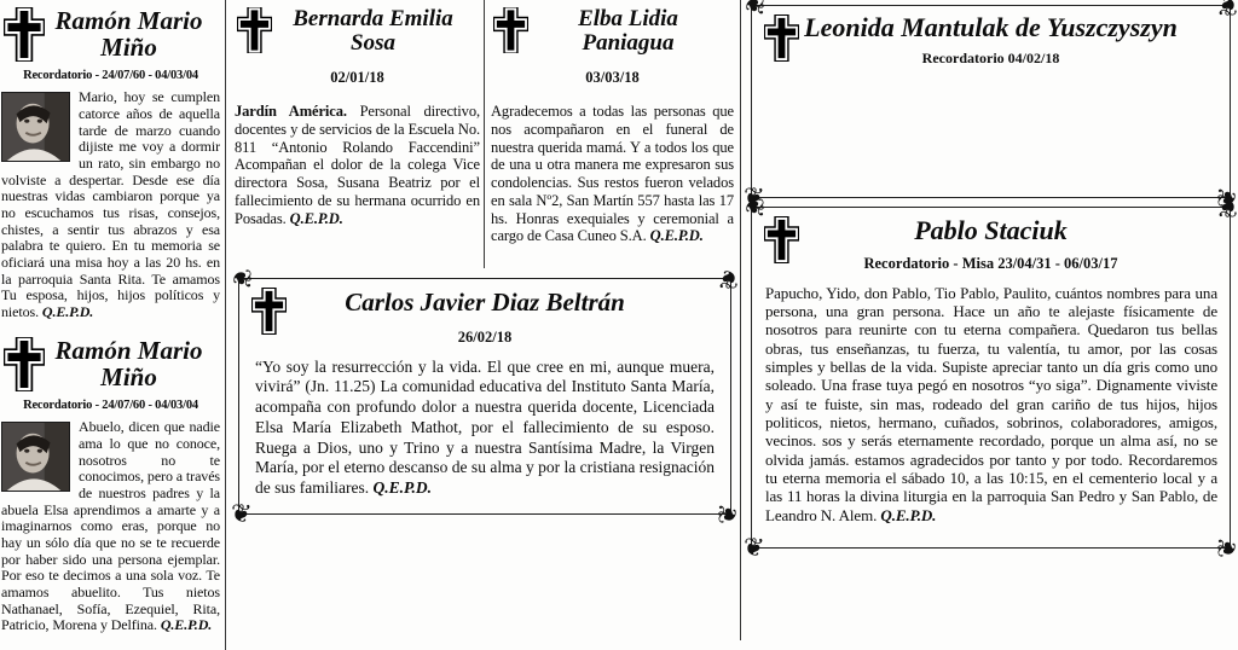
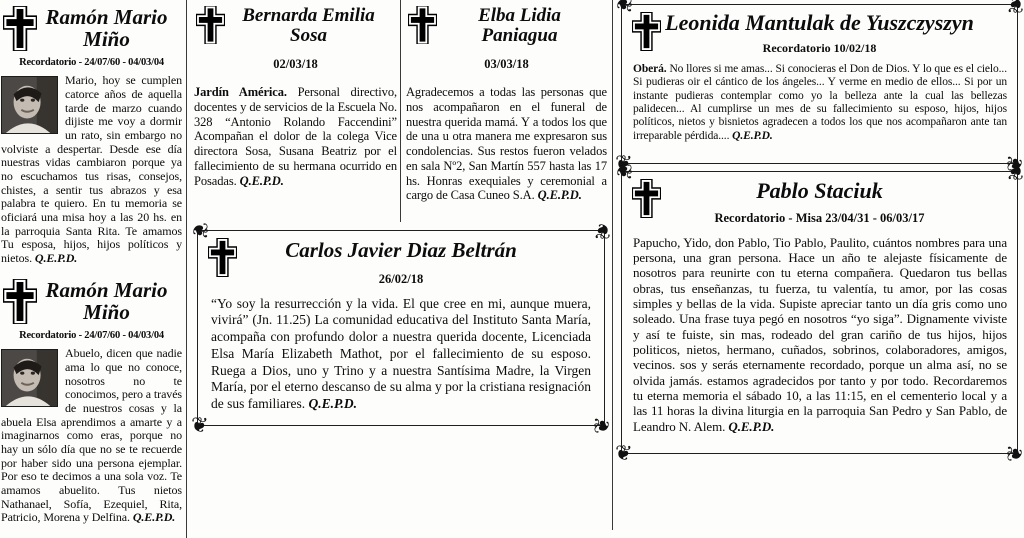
  Ramón Mario
  Miño
  Recordatorio - 24/07/60 - 04/03/04
  Mario, hoy se cumplen catorce años de aquella tarde de marzo cuando dijiste me voy a dormir un rato, sin embargo no volviste a despertar. Desde ese día nuestras vidas cambiaron porque ya no escuchamos tus risas, consejos, chistes, a sentir tus abrazos y esa palabra te quiero. En tu memoria se oficiará una misa hoy a las 20 hs. en la parroquia Santa Rita. Te amamos Tu esposa, hijos, hijos políticos y nietos. Q.E.P.D.
  Ramón Mario
  Miño
  Recordatorio - 24/07/60 - 04/03/04
- Abuelo, dicen que nadie ama lo que no conoce, nosotros no te conocimos, pero a través de nuestros padres y la abuela Elsa aprendimos a amarte y a imaginarnos como eras, porque no hay un sólo día que no se te recuerde por haber sido una persona ejemplar. Por eso te decimos a una sola voz. Te amamos abuelito. Tus nietos Nathanael, Sofía, Ezequiel, Rita, Patricio, Morena y Delfina. Q.E.P.D.
+ Abuelo, dicen que nadie ama lo que no conoce, nosotros no te conocimos, pero a través de nuestros cosas y la abuela Elsa aprendimos a amarte y a imaginarnos como eras, porque no hay un sólo día que no se te recuerde por haber sido una persona ejemplar. Por eso te decimos a una sola voz. Te amamos abuelito. Tus nietos Nathanael, Sofía, Ezequiel, Rita, Patricio, Morena y Delfina. Q.E.P.D.
  Bernarda Emilia
  Sosa
- 02/01/18
+ 02/03/18
- Jardín América. Personal directivo, docentes y de servicios de la Escuela No. 811 “Antonio Rolando Faccendini” Acompañan el dolor de la colega Vice directora Sosa, Susana Beatriz por el fallecimiento de su hermana ocurrido en Posadas. Q.E.P.D.
+ Jardín América. Personal directivo, docentes y de servicios de la Escuela No. 328 “Antonio Rolando Faccendini” Acompañan el dolor de la colega Vice directora Sosa, Susana Beatriz por el fallecimiento de su hermana ocurrido en Posadas. Q.E.P.D.
  Elba Lidia
  Paniagua
  03/03/18
  Agradecemos a todas las personas que nos acompañaron en el funeral de nuestra querida mamá. Y a todos los que de una u otra manera me expresaron sus condolencias. Sus restos fueron velados en sala Nº2, San Martín 557 hasta las 17 hs. Honras exequiales y ceremonial a cargo de Casa Cuneo S.A. Q.E.P.D.
  Carlos Javier Diaz Beltrán
  26/02/18
  “Yo soy la resurrección y la vida. El que cree en mi, aunque muera, vivirá” (Jn. 11.25) La comunidad educativa del Instituto Santa María, acompaña con profundo dolor a nuestra querida docente, Licenciada Elsa María Elizabeth Mathot, por el fallecimiento de su esposo. Ruega a Dios, uno y Trino y a nuestra Santísima Madre, la Virgen María, por el eterno descanso de su alma y por la cristiana resignación de sus familiares. Q.E.P.D.
  Leonida Mantulak de Yuszczyszyn
- Recordatorio 04/02/18
+ Recordatorio 10/02/18
+ Oberá. No llores si me amas... Si conocieras el Don de Dios. Y lo que es el cielo... Si pudieras oir el cántico de los ángeles... Y verme en medio de ellos... Si por un instante pudieras contemplar como yo la belleza ante la cual las bellezas palidecen... Al cumplirse un mes de su fallecimiento su esposo, hijos, hijos políticos, nietos y bisnietos agradecen a todos los que nos acompañaron ante tan irreparable pérdida.... Q.E.P.D.
  Pablo Staciuk
  Recordatorio - Misa 23/04/31 - 06/03/17
- Papucho, Yido, don Pablo, Tio Pablo, Paulito, cuántos nombres para una persona, una gran persona. Hace un año te alejaste físicamente de nosotros para reunirte con tu eterna compañera. Quedaron tus bellas obras, tus enseñanzas, tu fuerza, tu valentía, tu amor, por las cosas simples y bellas de la vida. Supiste apreciar tanto un día gris como uno soleado. Una frase tuya pegó en nosotros “yo siga”. Dignamente viviste y así te fuiste, sin mas, rodeado del gran cariño de tus hijos, hijos politicos, nietos, hermano, cuñados, sobrinos, colaboradores, amigos, vecinos. sos y serás eternamente recordado, porque un alma así, no se olvida jamás. estamos agradecidos por tanto y por todo. Recordaremos tu eterna memoria el sábado 10, a las 10:15, en el cementerio local y a las 11 horas la divina liturgia en la parroquia San Pedro y San Pablo, de Leandro N. Alem. Q.E.P.D.
+ Papucho, Yido, don Pablo, Tio Pablo, Paulito, cuántos nombres para una persona, una gran persona. Hace un año te alejaste físicamente de nosotros para reunirte con tu eterna compañera. Quedaron tus bellas obras, tus enseñanzas, tu fuerza, tu valentía, tu amor, por las cosas simples y bellas de la vida. Supiste apreciar tanto un día gris como uno soleado. Una frase tuya pegó en nosotros “yo siga”. Dignamente viviste y así te fuiste, sin mas, rodeado del gran cariño de tus hijos, hijos politicos, nietos, hermano, cuñados, sobrinos, colaboradores, amigos, vecinos. sos y serás eternamente recordado, porque un alma así, no se olvida jamás. estamos agradecidos por tanto y por todo. Recordaremos tu eterna memoria el sábado 10, a las 11:15, en el cementerio local y a las 11 horas la divina liturgia en la parroquia San Pedro y San Pablo, de Leandro N. Alem. Q.E.P.D.
